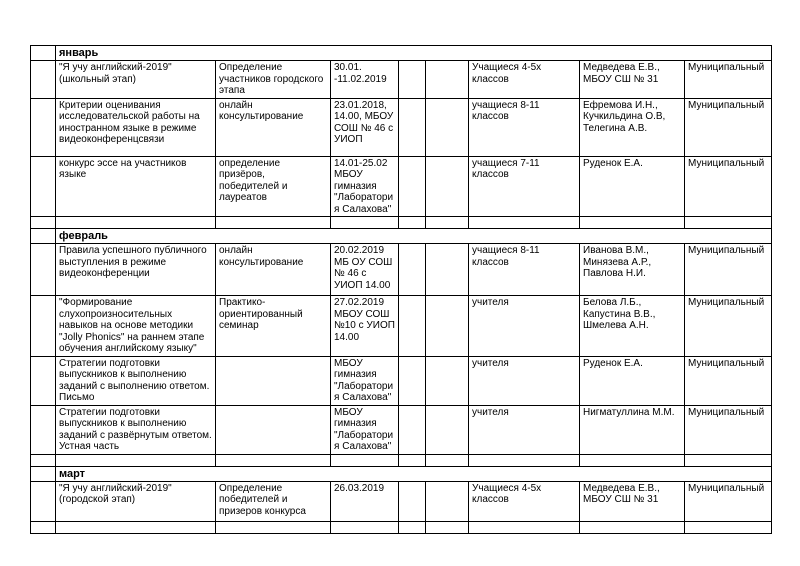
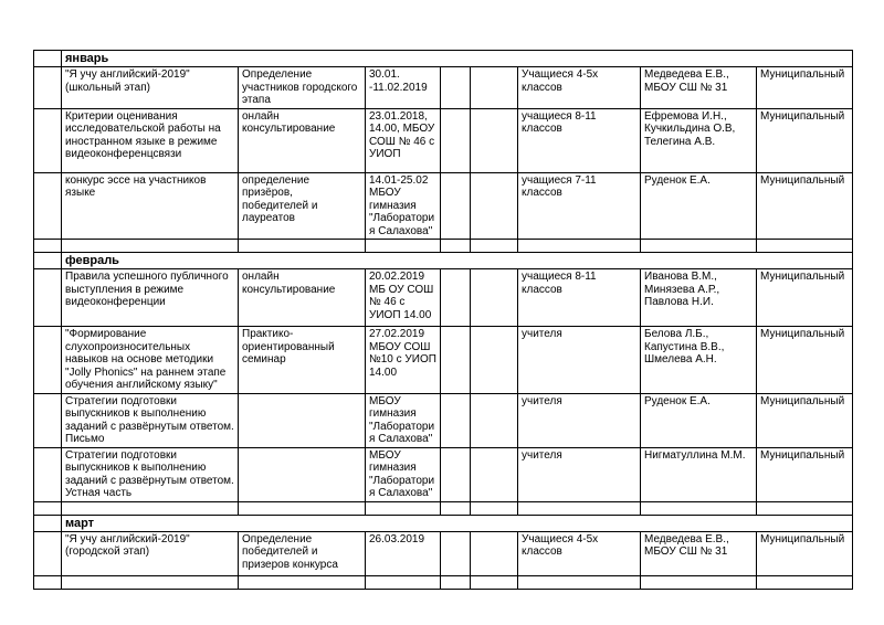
  	январь
  	"Я учу английский-2019" (школьный этап)	Определение участников городского этапа	30.01. -11.02.2019			Учащиеся 4-5х классов	Медведева Е.В., МБОУ СШ № 31	Муниципальный
  	Критерии оценивания исследовательской работы на иностранном языке в режиме видеоконференцсвязи	онлайн консультирование	23.01.2018, 14.00, МБОУ СОШ № 46 с УИОП			учащиеся 8-11 классов	Ефремова И.Н., Кучкильдина О.В, Телегина А.В.	Муниципальный
  	конкурс эссе на участников языке	определение призёров, победителей и лауреатов	14.01-25.02 МБОУ гимназия "Лаборатория Салахова"			учащиеся 7-11 классов	Руденок Е.А.	Муниципальный
  	февраль
  	Правила успешного публичного выступления в режиме видеоконференции	онлайн консультирование	20.02.2019 МБ ОУ СОШ № 46 с УИОП 14.00			учащиеся 8-11 классов	Иванова В.М., Минязева А.Р., Павлова Н.И.	Муниципальный
  	"Формирование слухопроизносительных навыков на основе методики "Jolly Phonics" на раннем этапе обучения английскому языку"	Практико-ориентированный семинар	27.02.2019 МБОУ СОШ №10 с УИОП 14.00			учителя	Белова Л.Б., Капустина В.В., Шмелева А.Н.	Муниципальный
- 	Стратегии подготовки выпускников к выполнению заданий с выполнению ответом. Письмо		МБОУ гимназия "Лаборатория Салахова"			учителя	Руденок Е.А.	Муниципальный
+ 	Стратегии подготовки выпускников к выполнению заданий с развёрнутым ответом. Письмо		МБОУ гимназия "Лаборатория Салахова"			учителя	Руденок Е.А.	Муниципальный
  	Стратегии подготовки выпускников к выполнению заданий с развёрнутым ответом. Устная часть		МБОУ гимназия "Лаборатория Салахова"			учителя	Нигматуллина М.М.	Муниципальный
  	март
  	"Я учу английский-2019" (городской этап)	Определение победителей и призеров конкурса	26.03.2019			Учащиеся 4-5х классов	Медведева Е.В., МБОУ СШ № 31	Муниципальный
